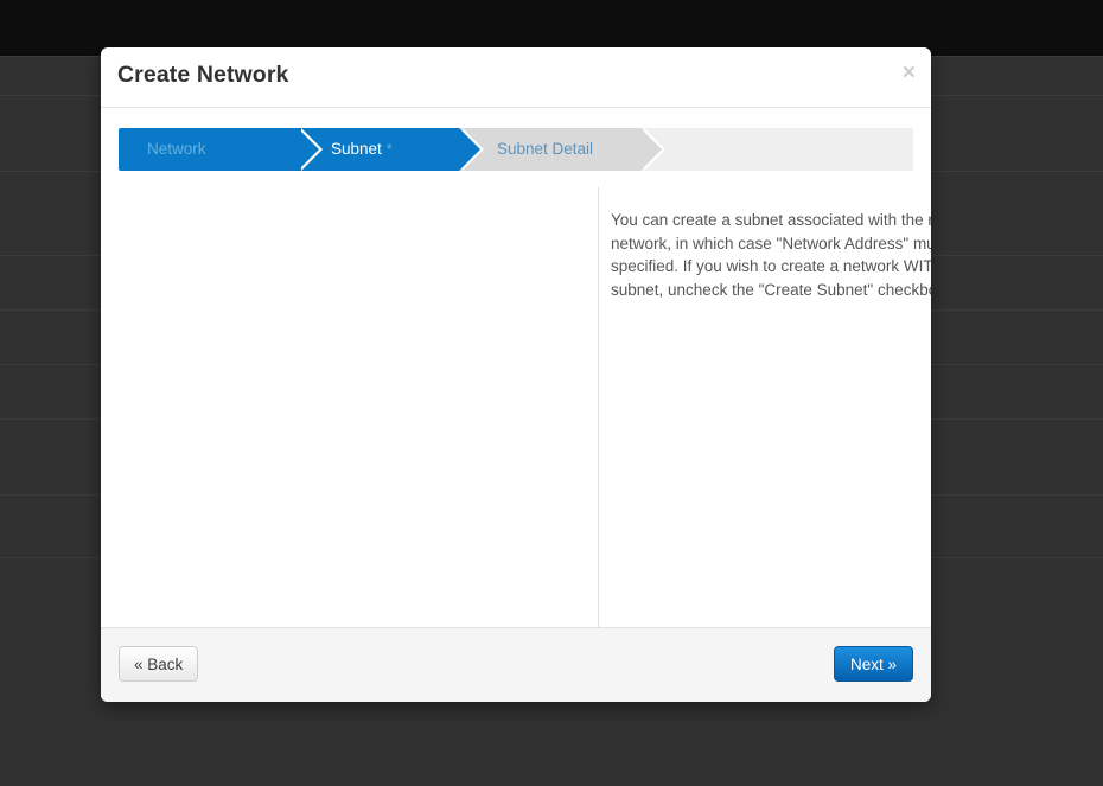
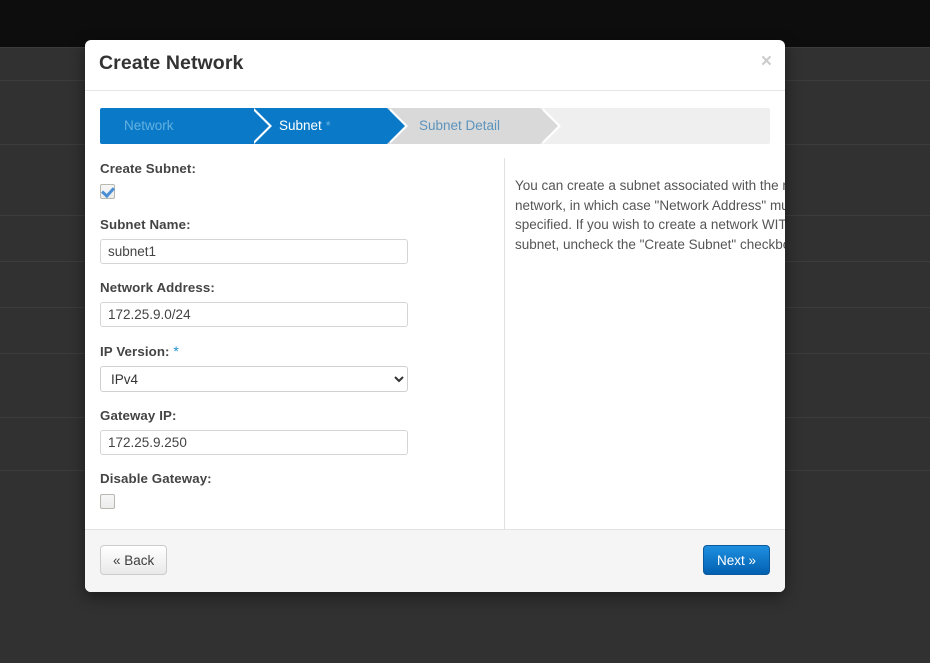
  Create Network
  ×
  Network
  Subnet *
  Subnet Detail
+ Create Subnet:
+ Subnet Name:
+ subnet1
+ Network Address:
+ 172.25.9.0/24
+ IP Version: *
+ IPv4
+ Gateway IP:
+ 172.25.9.250
+ Disable Gateway:
  You can create a subnet associated with the network, in which case "Network Address" mu specified. If you wish to create a network WIT subnet, uncheck the "Create Subnet" checkb
  « Back
  Next »
